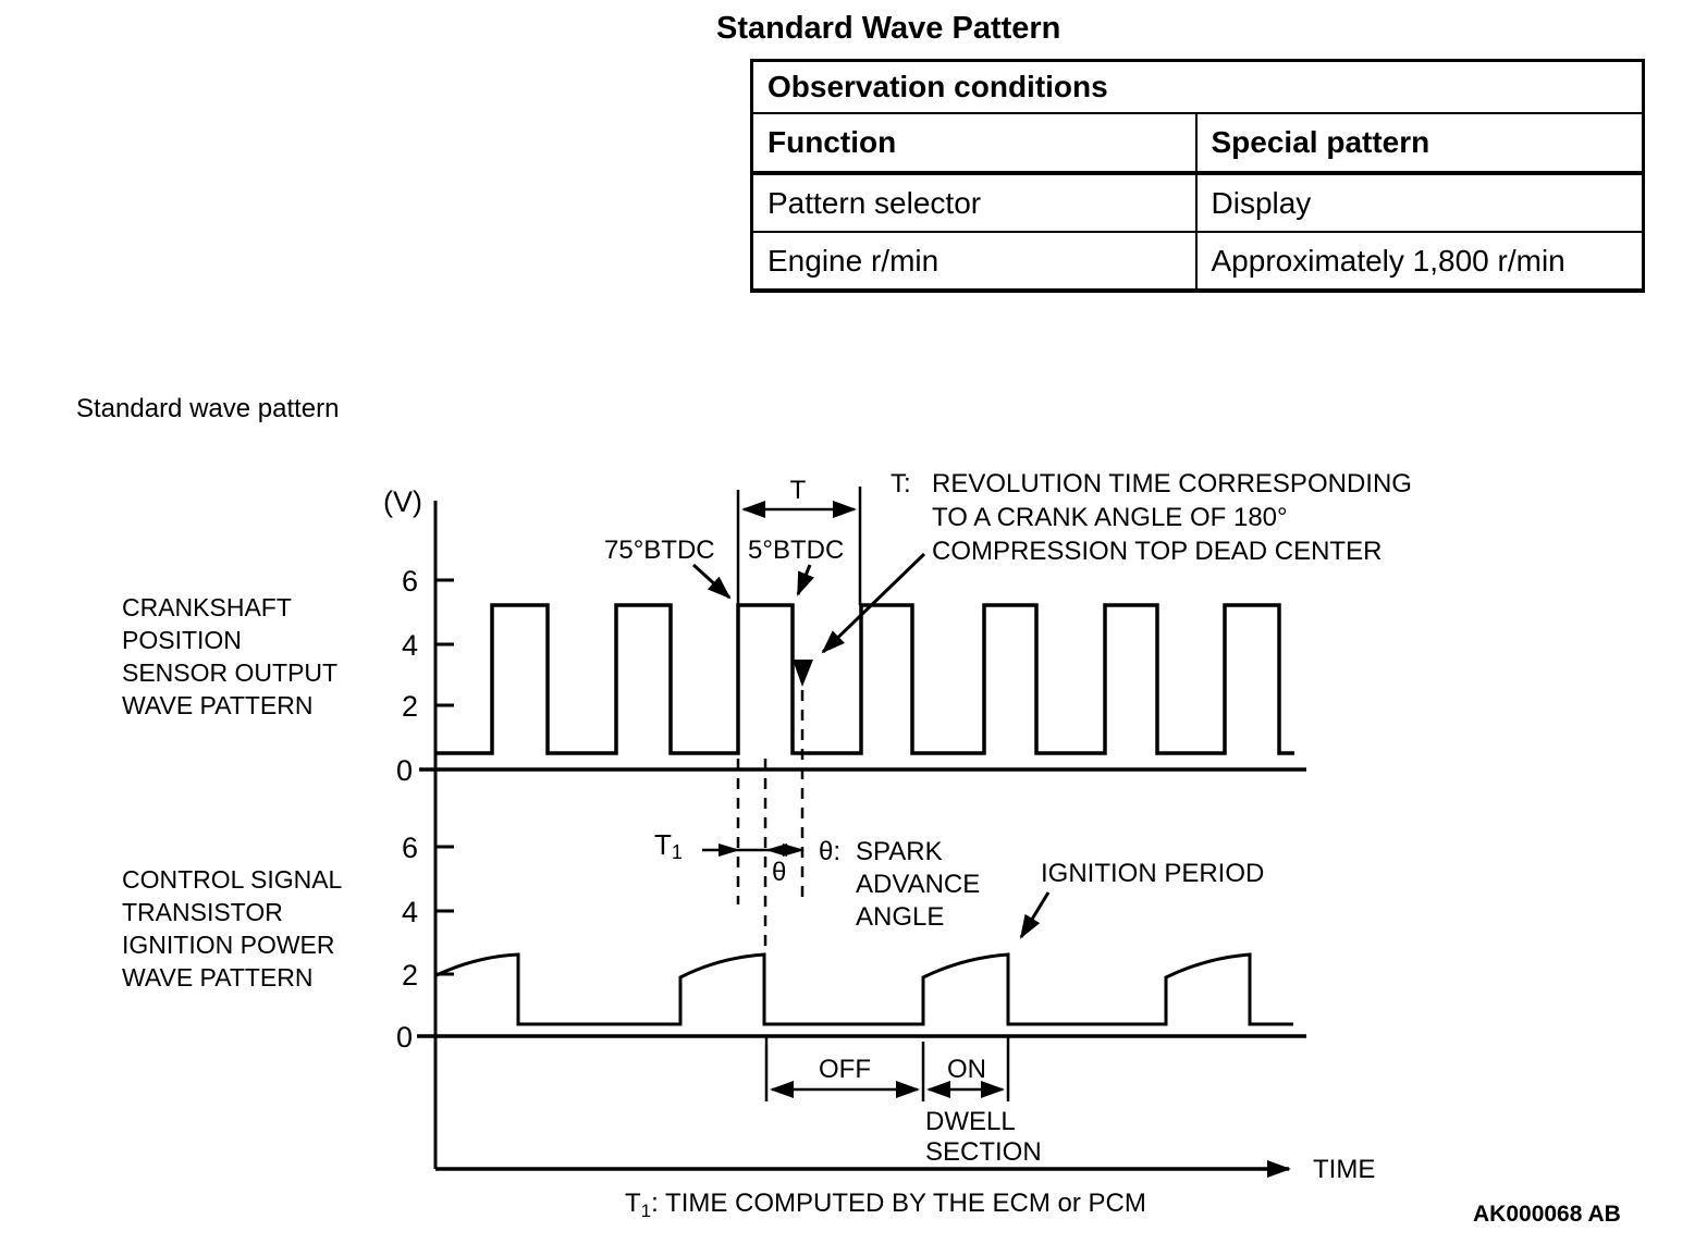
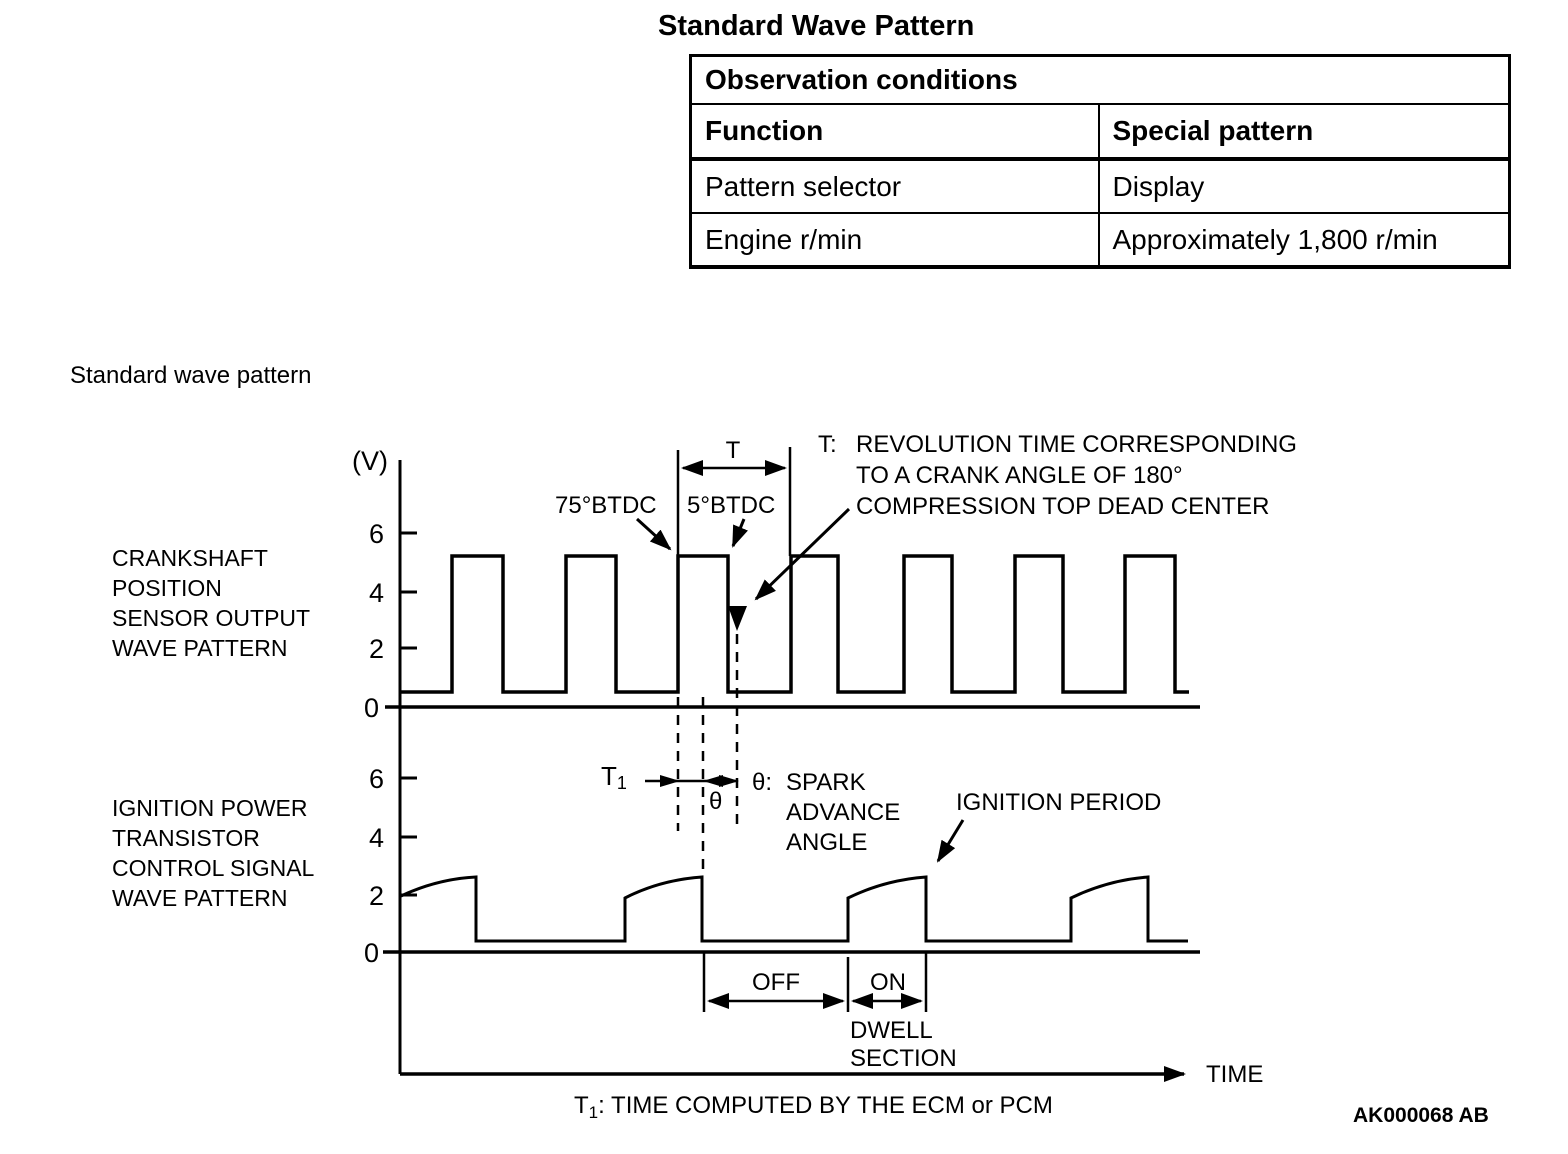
  Standard Wave Pattern
  Observation conditions
  Function	Special pattern
  Pattern selector	Display
  Engine r/min	Approximately 1,800 r/min
  Standard wave pattern
  (V)
  6
  4
  2
  0
  6
  4
  2
  0
  CRANKSHAFT
  POSITION
  SENSOR OUTPUT
  WAVE PATTERN
- CONTROL SIGNAL
+ IGNITION POWER
  TRANSISTOR
- IGNITION POWER
+ CONTROL SIGNAL
  WAVE PATTERN
  T
  T: REVOLUTION TIME CORRESPONDING
  TO A CRANK ANGLE OF 180°
  COMPRESSION TOP DEAD CENTER
  75°BTDC
  5°BTDC
  T1
  θ
  θ:
  SPARK
  ADVANCE
  ANGLE
  IGNITION PERIOD
  OFF
  ON
  DWELL
  SECTION
  TIME
  T1: TIME COMPUTED BY THE ECM or PCM
  AK000068 AB
